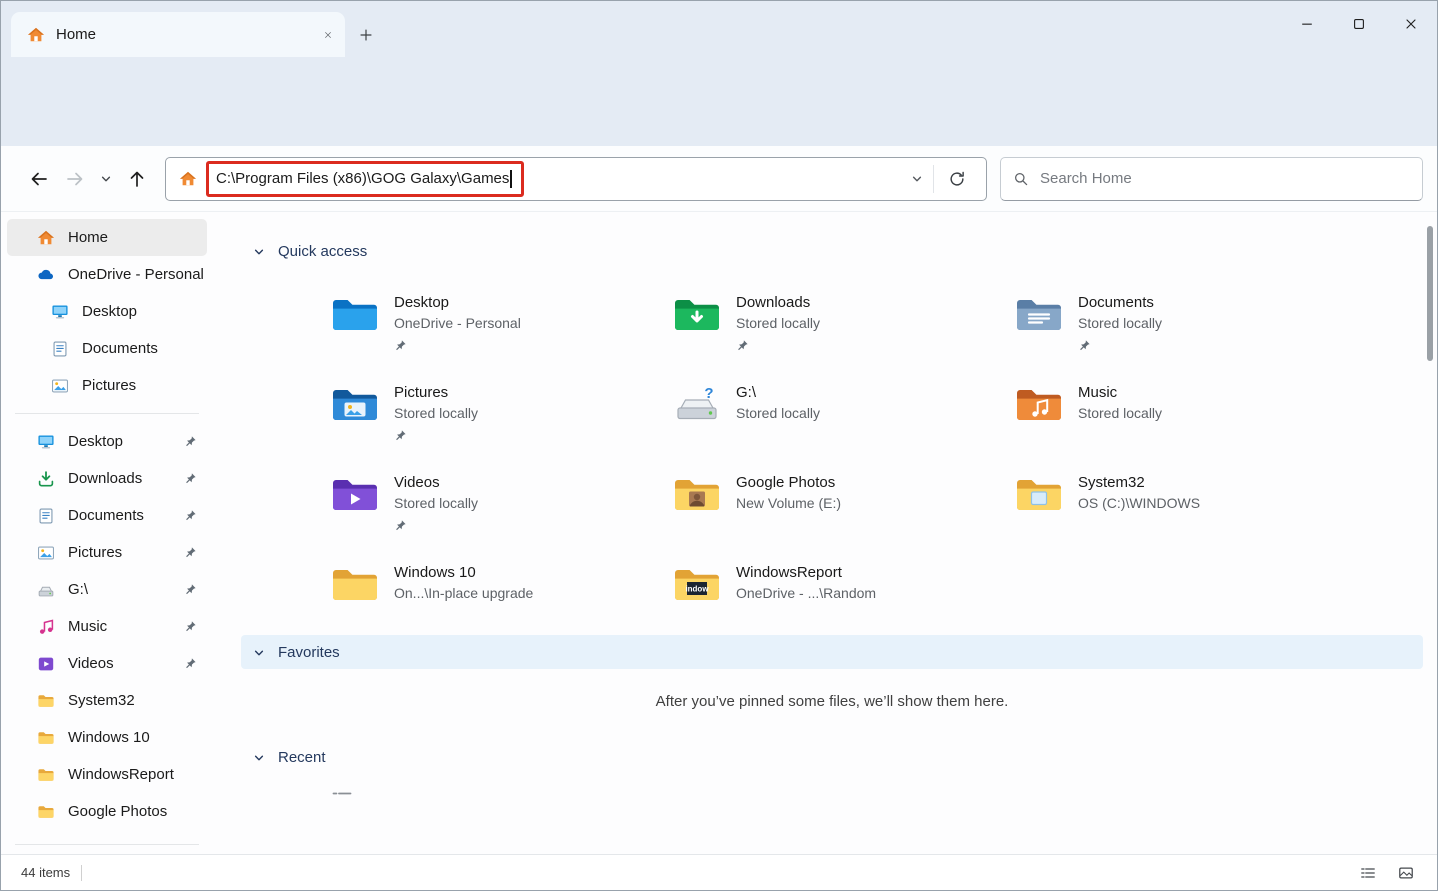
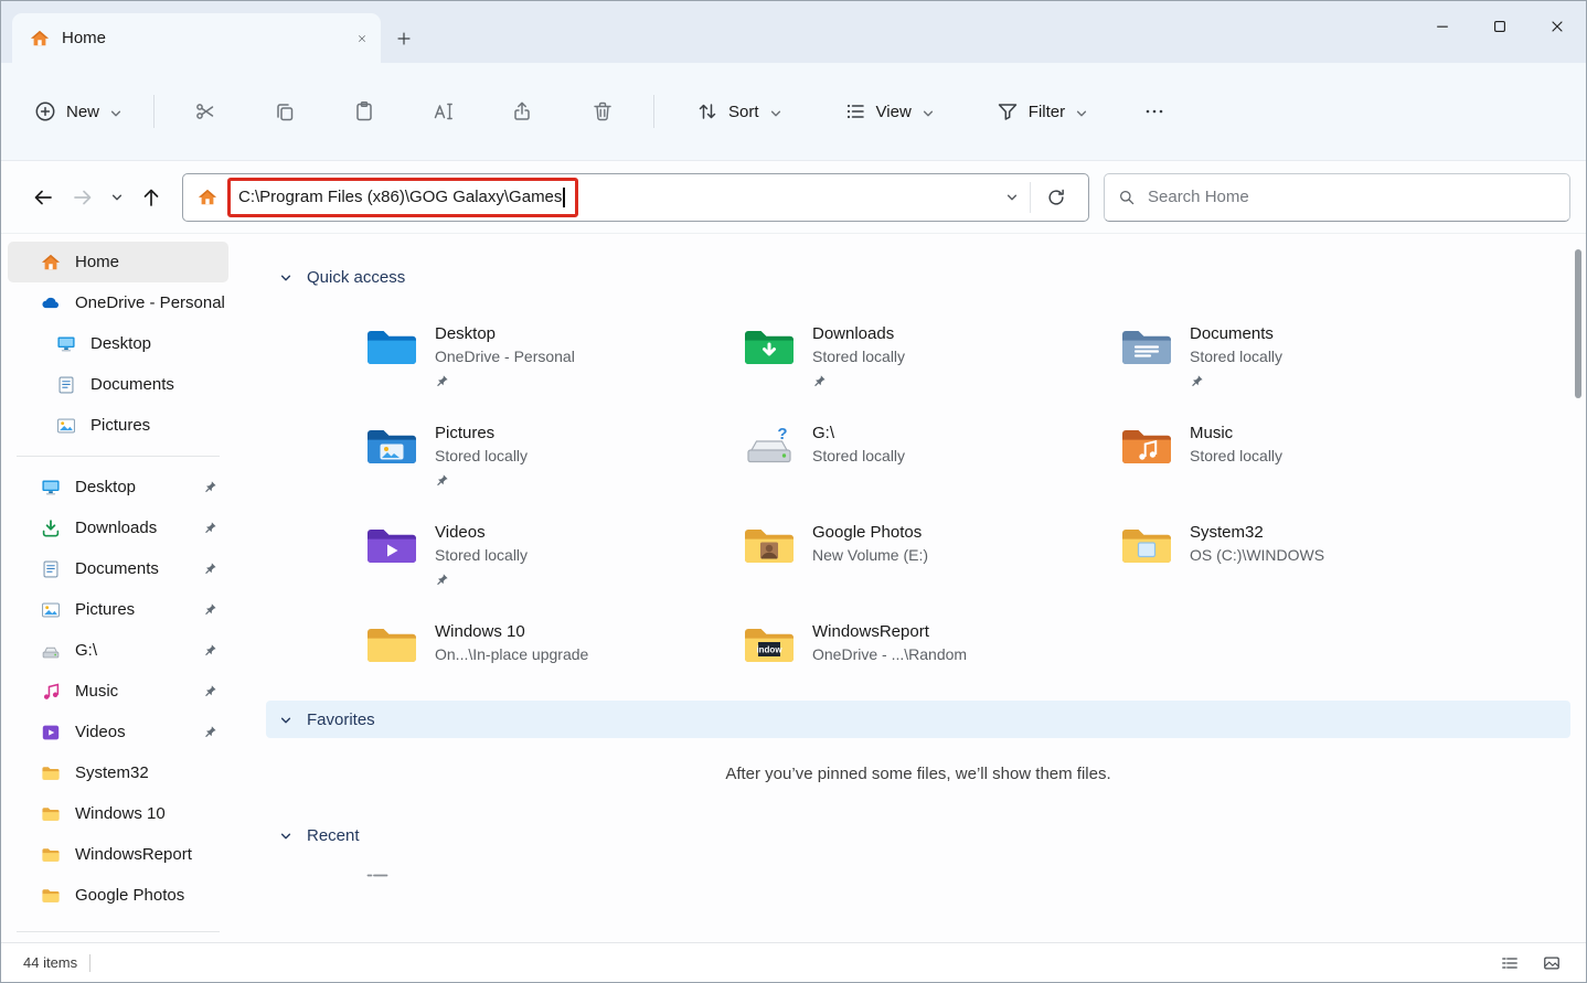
  Home
+ New
+ Sort
+ View
+ Filter
  C:\Program Files (x86)\GOG Galaxy\Games
  Search Home
  Home
  OneDrive - Personal
  Desktop
  Documents
  Pictures
  Desktop
  Downloads
  Documents
  Pictures
  G:\
  Music
  Videos
  System32
  Windows 10
  WindowsReport
  Google Photos
  Quick access
  Desktop
  OneDrive - Personal
  Downloads
  Stored locally
  Documents
  Stored locally
  Pictures
  Stored locally
  ?
  G:\
  Stored locally
  Music
  Stored locally
  Videos
  Stored locally
  Google Photos
  New Volume (E:)
  System32
  OS (C:)\WINDOWS
  Windows 10
  On...\In-place upgrade
  indow
  WindowsReport
  OneDrive - ...\Random
  Favorites
- After you’ve pinned some files, we’ll show them here.
+ After you’ve pinned some files, we’ll show them files.
  Recent
  44 items
